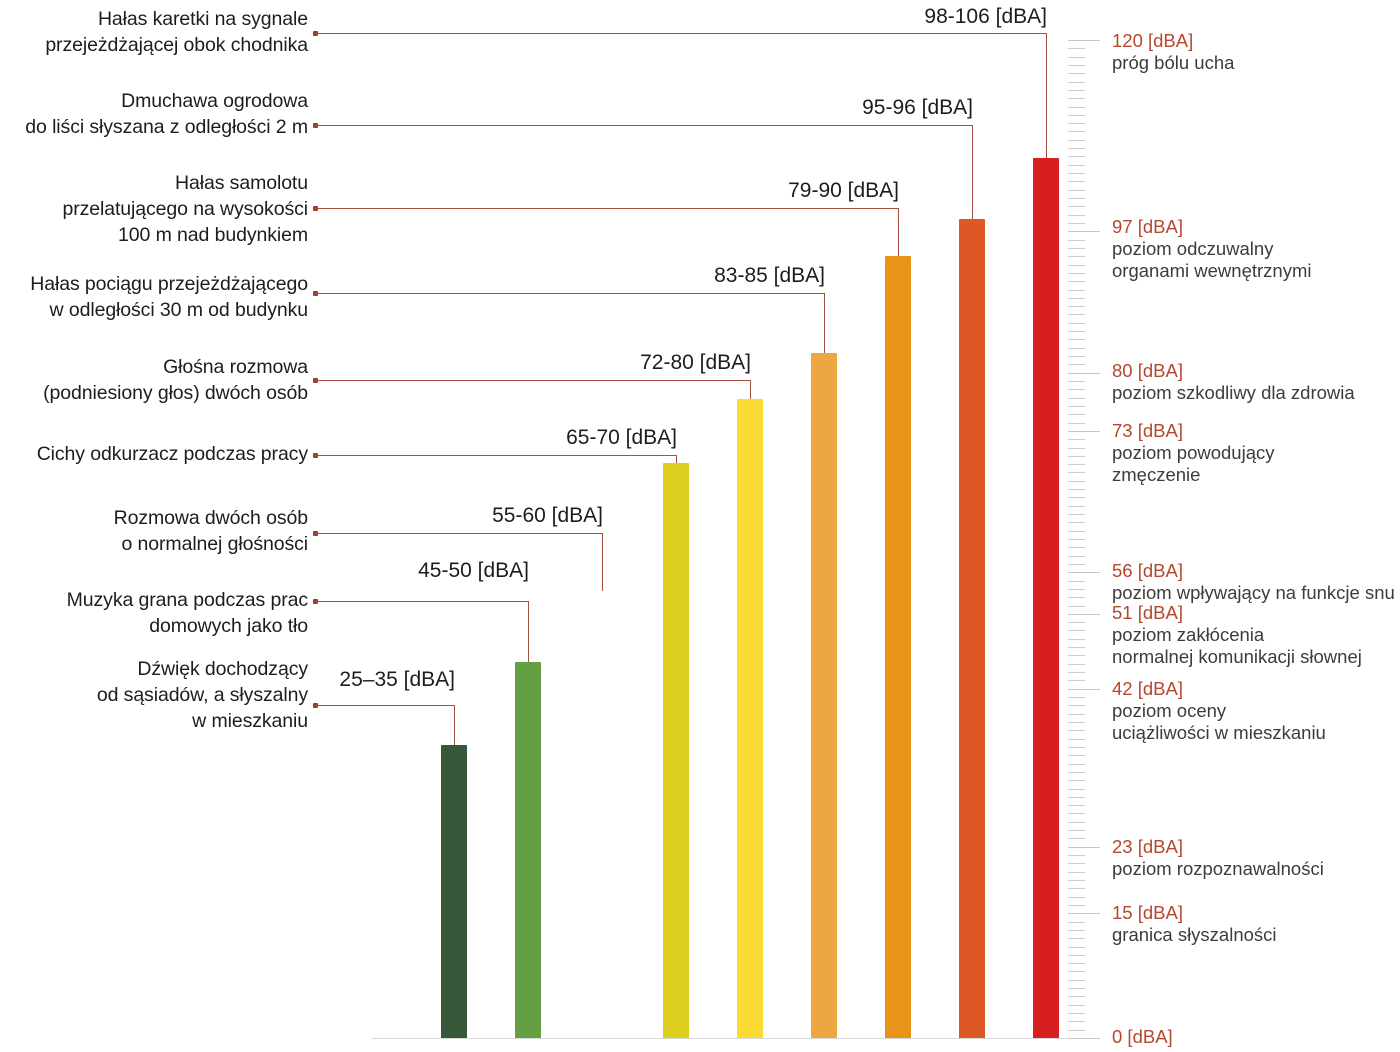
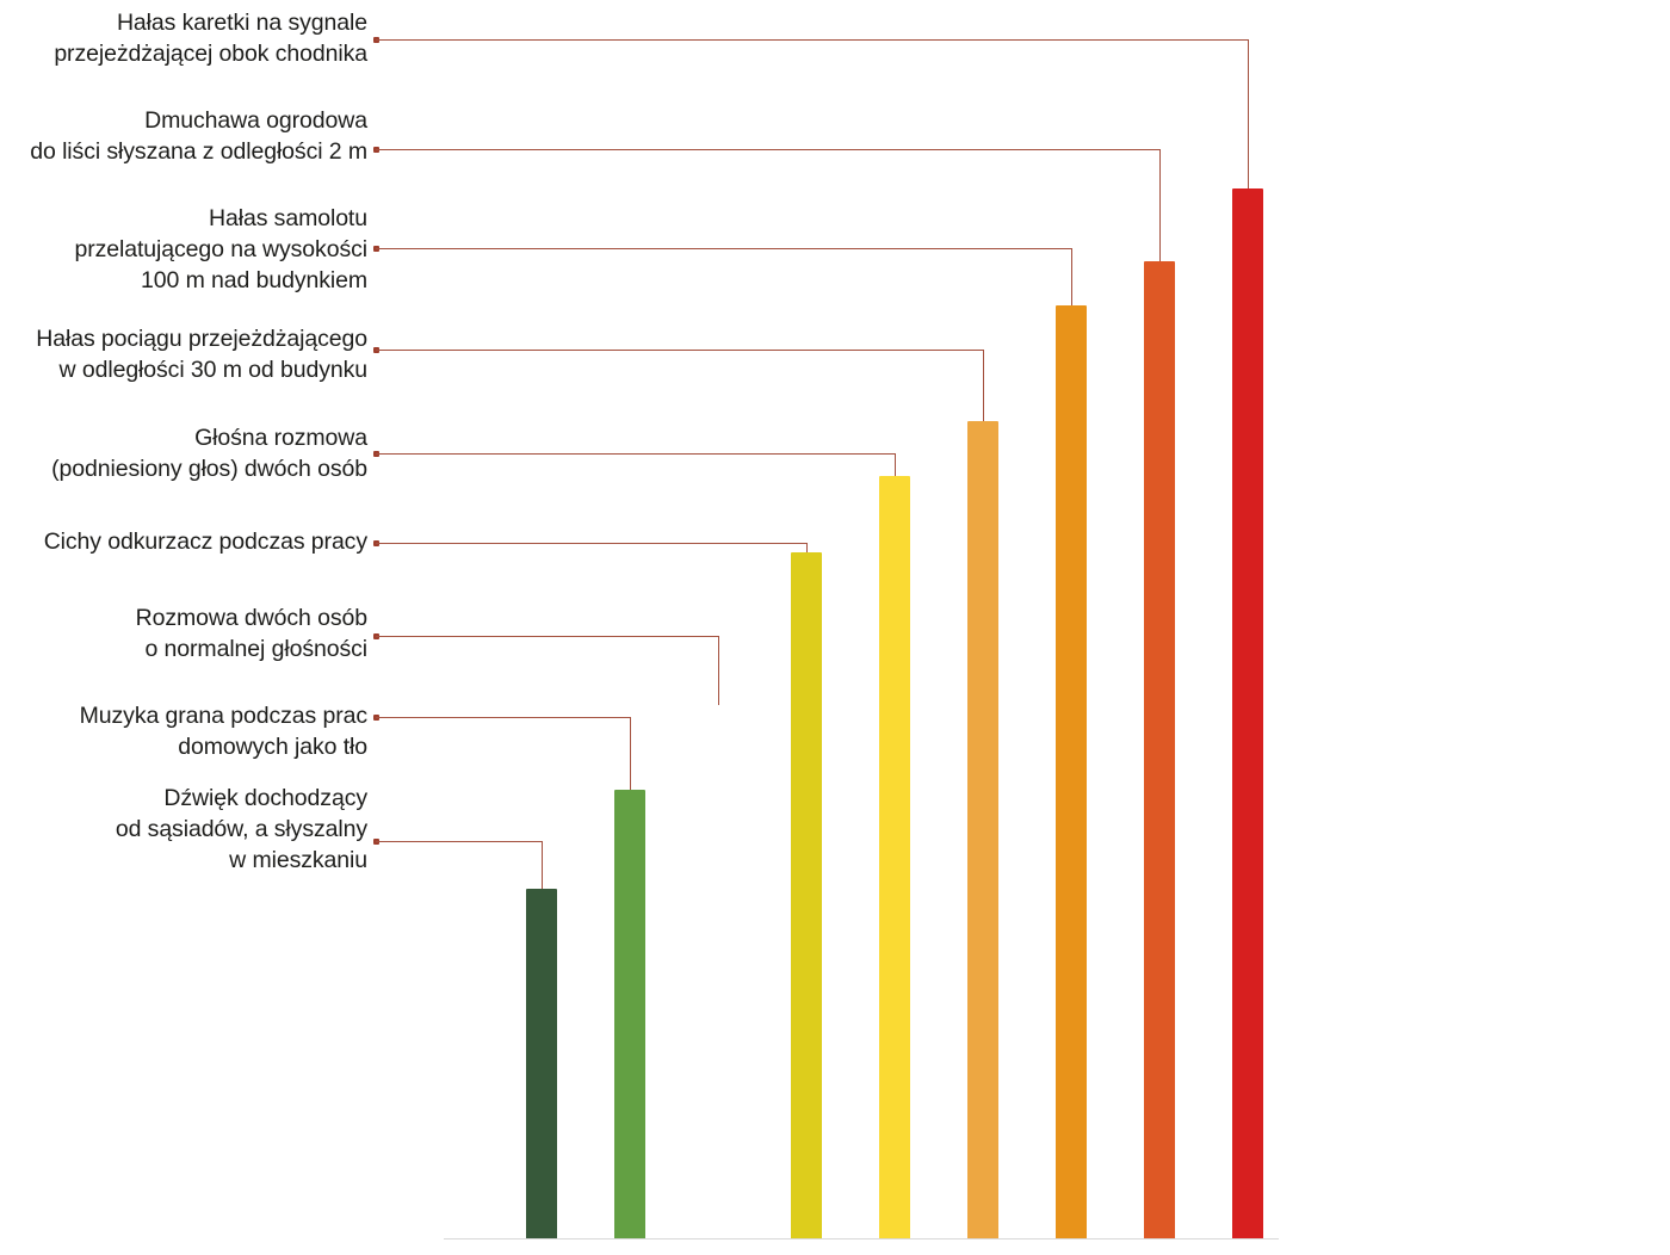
  Hałas karetki na sygnale
  przejeżdżającej obok chodnika
  Dmuchawa ogrodowa
  do liści słyszana z odległości 2 m
  Hałas samolotu
  przelatującego na wysokości
  100 m nad budynkiem
  Hałas pociągu przejeżdżającego
  w odległości 30 m od budynku
  Głośna rozmowa
  (podniesiony głos) dwóch osób
  Cichy odkurzacz podczas pracy
  Rozmowa dwóch osób
  o normalnej głośności
  Muzyka grana podczas prac
  domowych jako tło
  Dźwięk dochodzący
  od sąsiadów, a słyszalny
  w mieszkaniu
- 98-106 [dBA]
- 95-96 [dBA]
- 79-90 [dBA]
- 83-85 [dBA]
- 72-80 [dBA]
- 65-70 [dBA]
- 55-60 [dBA]
- 45-50 [dBA]
- 25–35 [dBA]
- 120 [dBA]
- próg bólu ucha
- 97 [dBA]
- poziom odczuwalny
- organami wewnętrznymi
- 80 [dBA]
- poziom szkodliwy dla zdrowia
- 73 [dBA]
- poziom powodujący
- zmęczenie
- 56 [dBA]
- poziom wpływający na funkcje snu
- 51 [dBA]
- poziom zakłócenia
- normalnej komunikacji słownej
- 42 [dBA]
- poziom oceny
- uciążliwości w mieszkaniu
- 23 [dBA]
- poziom rozpoznawalności
- 15 [dBA]
- granica słyszalności
- 0 [dBA]
